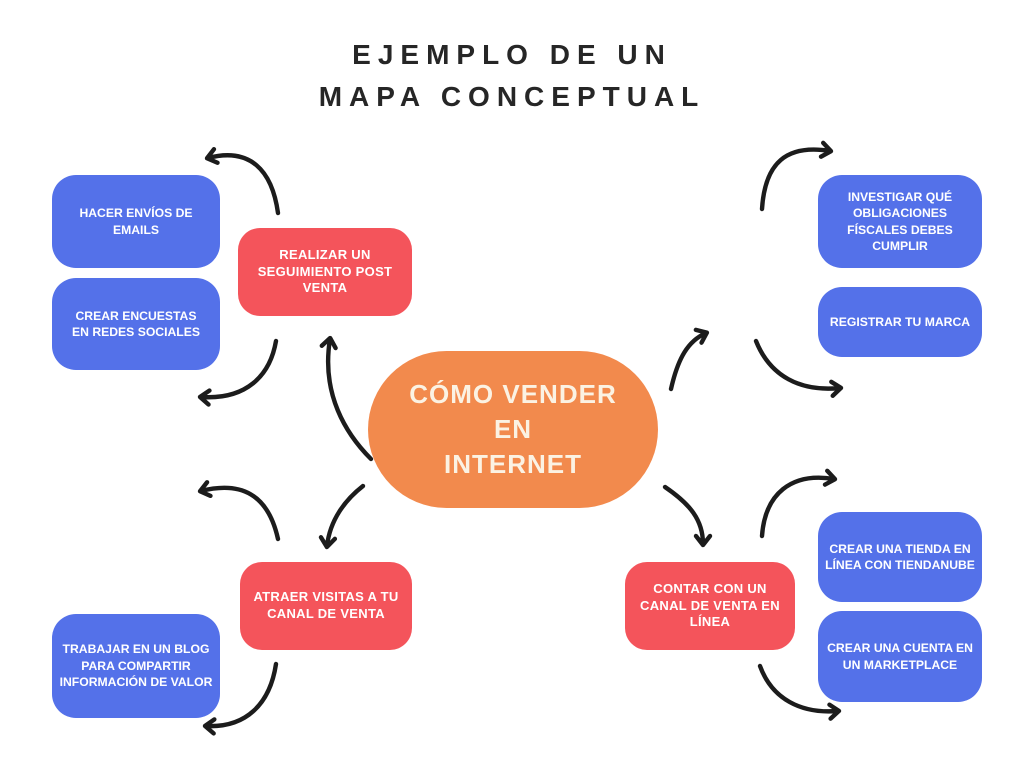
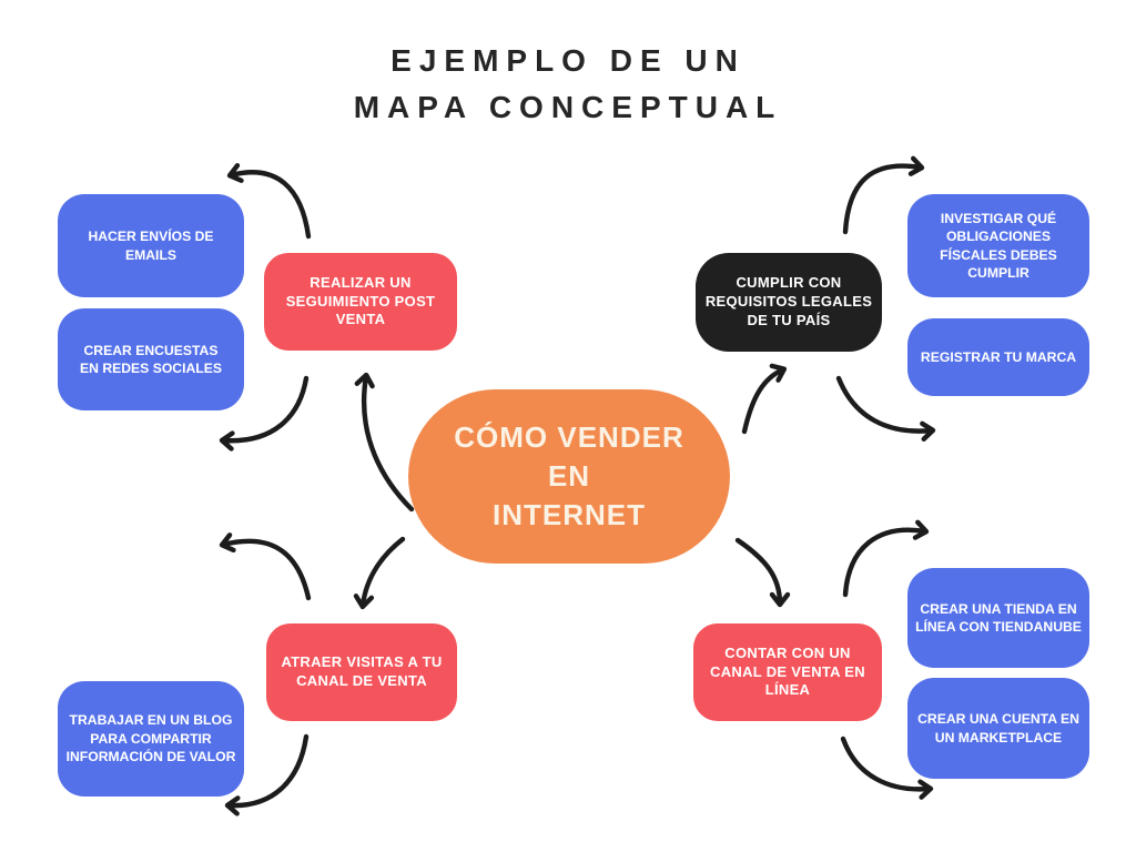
  EJEMPLO DE UN
  MAPA CONCEPTUAL
  CÓMO VENDER EN
  INTERNET
  REALIZAR UN
  SEGUIMIENTO POST
  VENTA
  HACER ENVÍOS DE
  EMAILS
  CREAR ENCUESTAS
  EN REDES SOCIALES
+ CUMPLIR CON
+ REQUISITOS LEGALES
+ DE TU PAÍS
  INVESTIGAR QUÉ
  OBLIGACIONES
  FÍSCALES DEBES
  CUMPLIR
  REGISTRAR TU MARCA
  ATRAER VISITAS A TU
  CANAL DE VENTA
  TRABAJAR EN UN BLOG
  PARA COMPARTIR
  INFORMACIÓN DE VALOR
  CONTAR CON UN
  CANAL DE VENTA EN
  LÍNEA
  CREAR UNA TIENDA EN
  LÍNEA CON TIENDANUBE
  CREAR UNA CUENTA EN
  UN MARKETPLACE
